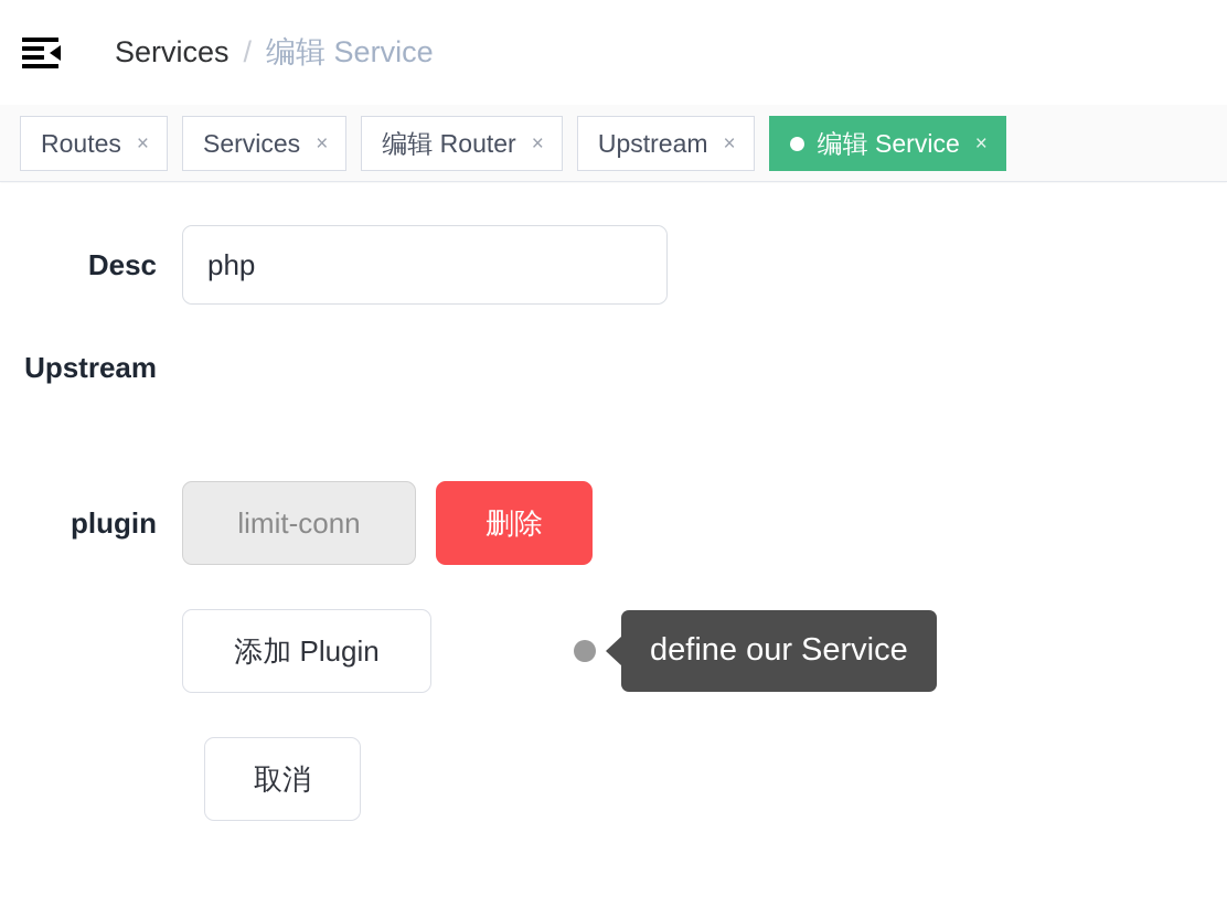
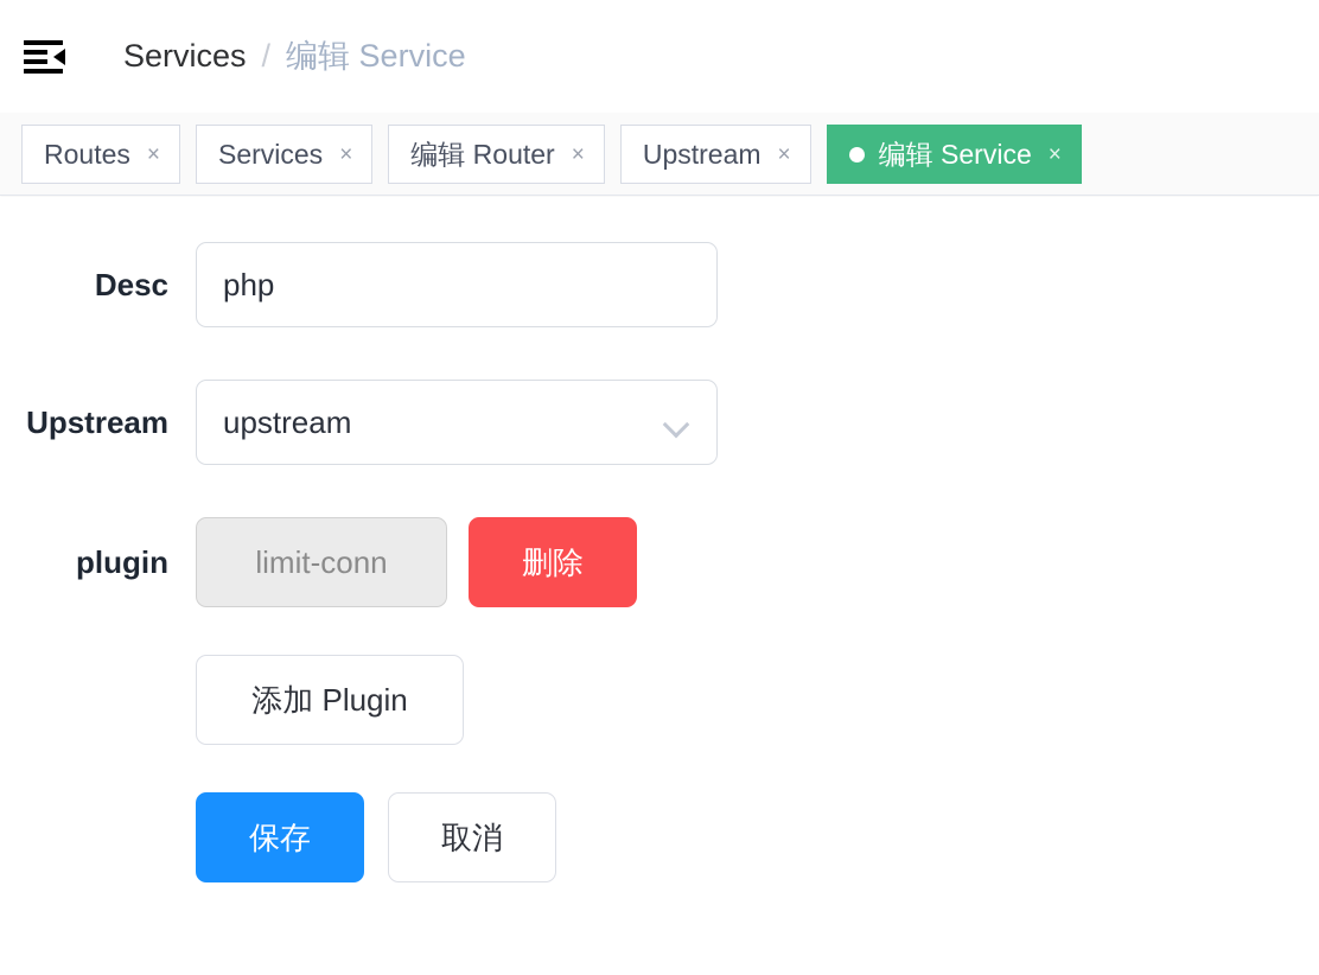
  Services
  /
  编辑 Service
  Routes
  ×
  Services
  ×
  编辑 Router
  ×
  Upstream
  ×
  编辑 Service
  ×
  Desc
  php
  Upstream
+ upstream
  plugin
  limit-conn
  删除
  添加 Plugin
+ 保存
  取消
- define our Service
